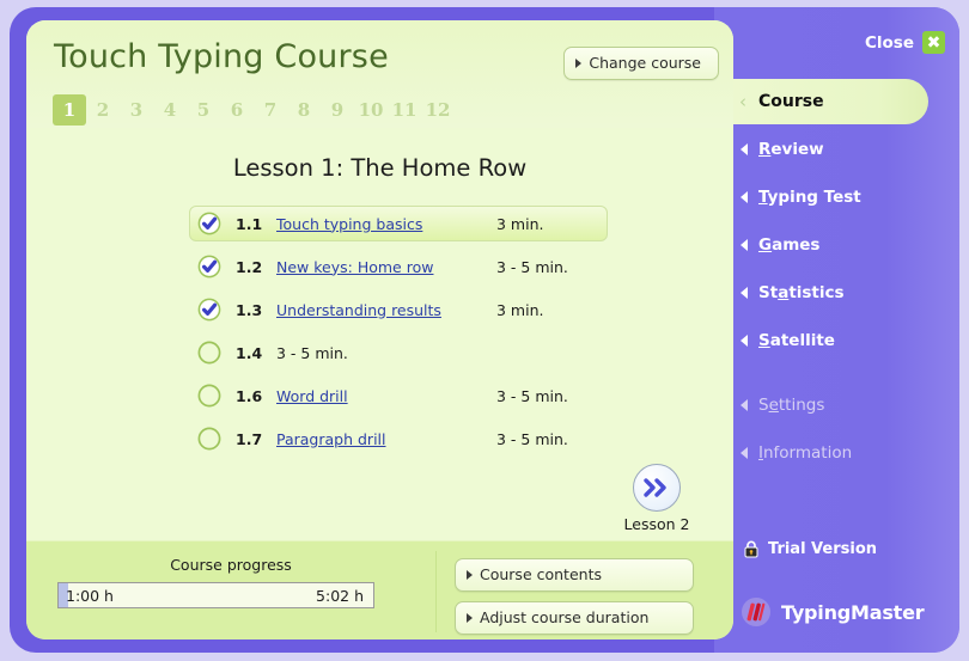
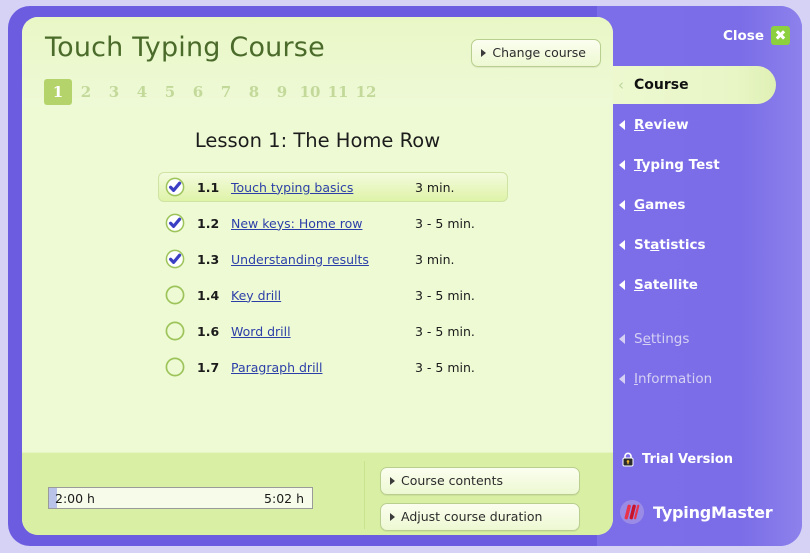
  Close
  ✖
  ‹
  Course
  Review
  Typing Test
  Games
  Statistics
  Satellite
  Settings
  Information
  Trial Version
  TypingMaster
  Touch Typing Course
  Change course
  1
  2
  3
  4
  5
  6
  7
  8
  9
  10
  11
  12
  Lesson 1: The Home Row
  1.1
  Touch typing basics
  3 min.
  1.2
  New keys: Home row
  3 - 5 min.
  1.3
  Understanding results
  3 min.
  1.4
+ Key drill
  3 - 5 min.
  1.6
  Word drill
  3 - 5 min.
  1.7
  Paragraph drill
  3 - 5 min.
- Lesson 2
- Course progress
- 1:00 h
+ 2:00 h
  5:02 h
  Course contents
  Adjust course duration
